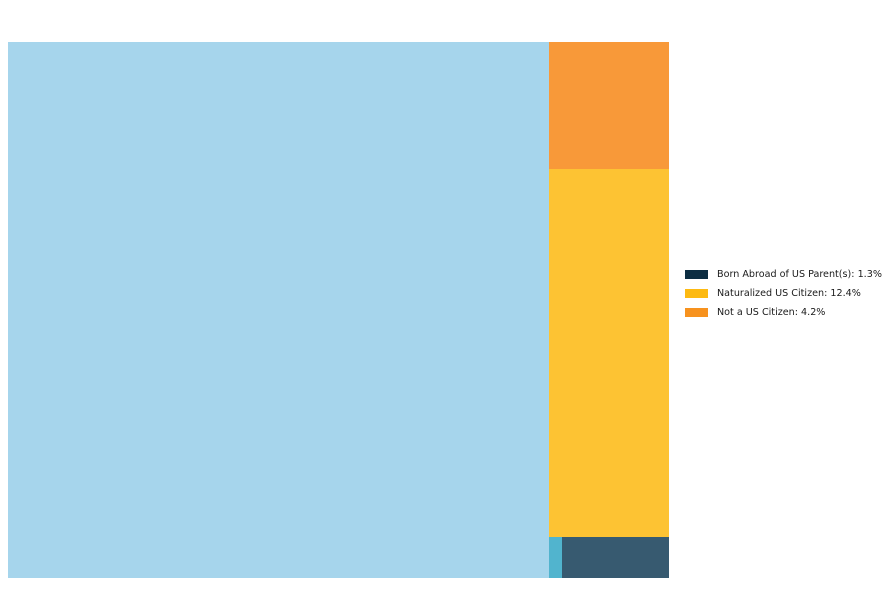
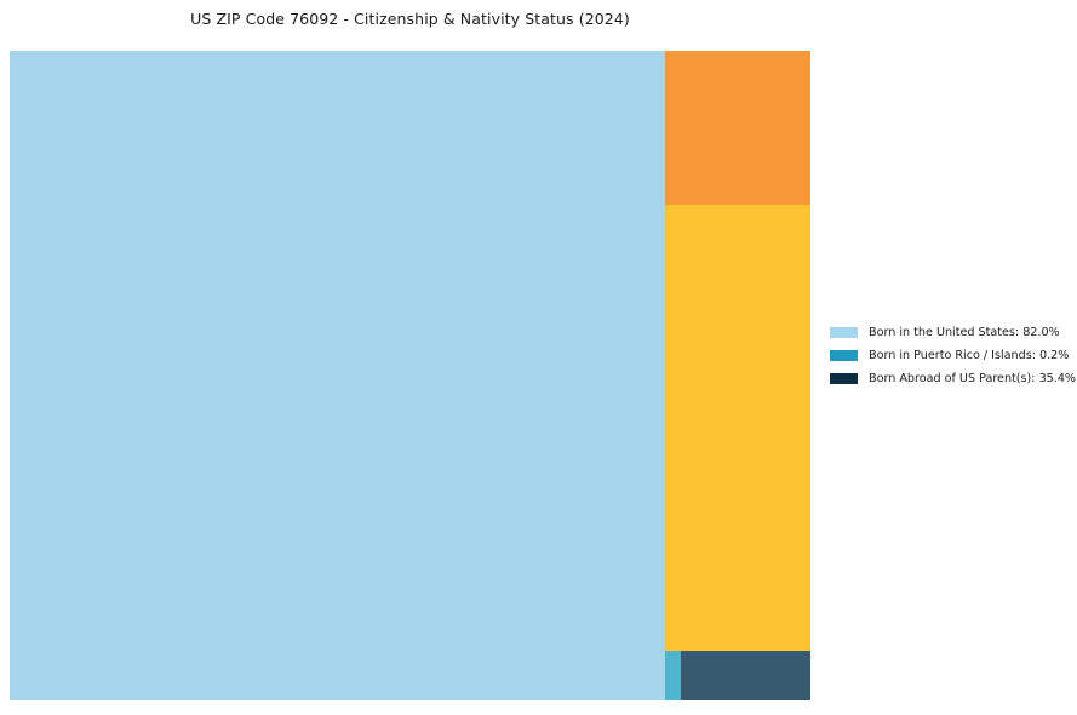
+ US ZIP Code 76092 - Citizenship & Nativity Status (2024)
+ Born in the United States: 82.0%
+ Born in Puerto Rico / Islands: 0.2%
- Born Abroad of US Parent(s): 1.3%
+ Born Abroad of US Parent(s): 35.4%
- Naturalized US Citizen: 12.4%
- Not a US Citizen: 4.2%
